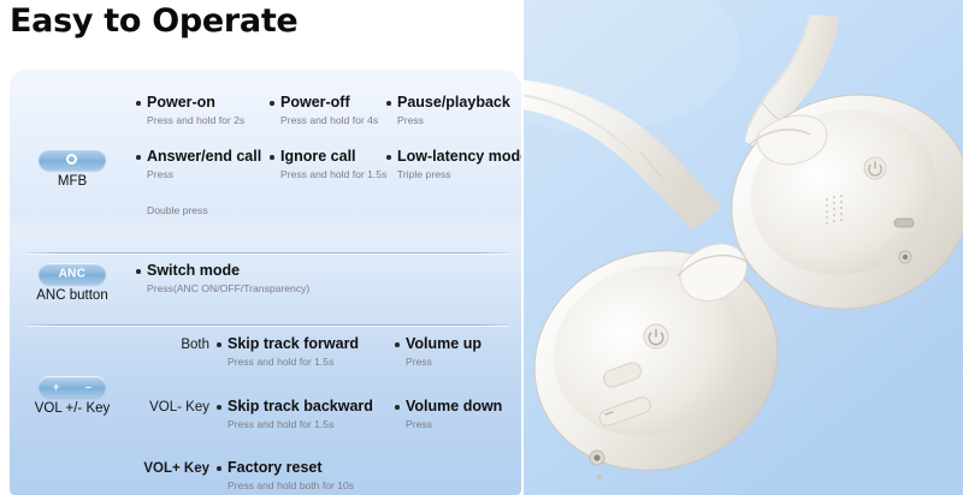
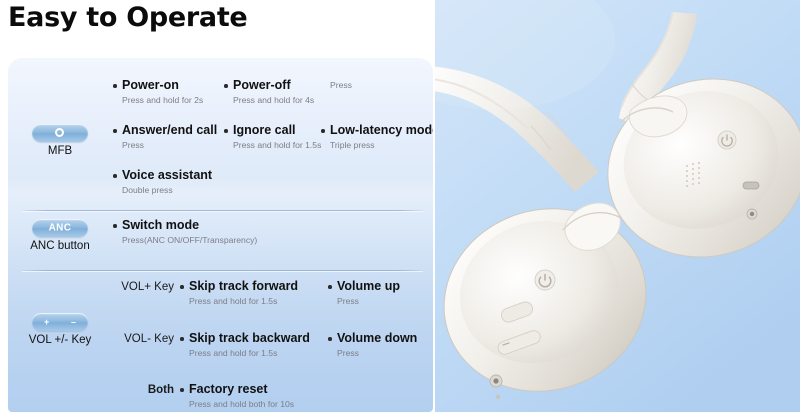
  Easy to Operate
  MFB
  Power-on
  Press and hold for 2s
  Power-off
  Press and hold for 4s
- Pause/playback
  Press
  Answer/end call
  Press
  Ignore call
  Press and hold for 1.5s
  Low-latency mod
  Triple press
+ Voice assistant
  Double press
  ANC
  ANC button
  Switch mode
  Press(ANC ON/OFF/Transparency)
  +
  –
  VOL +/- Key
- Both
+ VOL+ Key
  Skip track forward
  Press and hold for 1.5s
  Volume up
  Press
  VOL- Key
  Skip track backward
  Press and hold for 1.5s
  Volume down
  Press
- VOL+ Key
+ Both
  Factory reset
  Press and hold both for 10s
